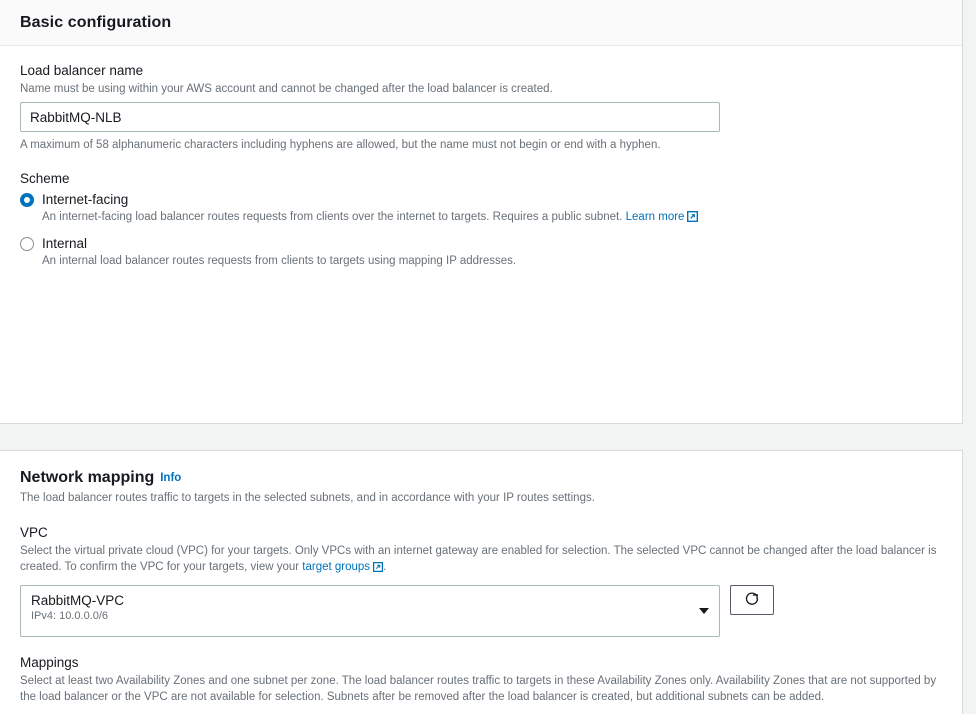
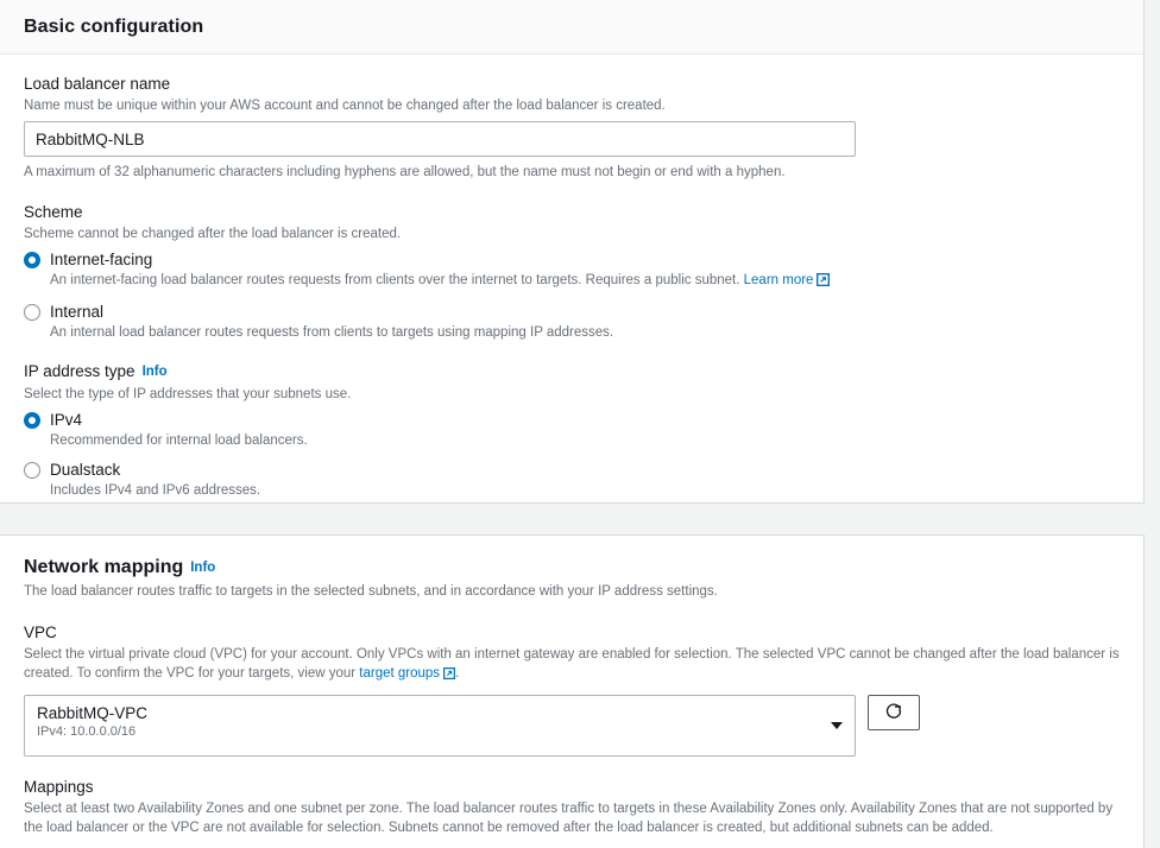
  Basic configuration
  Load balancer name
- Name must be using within your AWS account and cannot be changed after the load balancer is created.
+ Name must be unique within your AWS account and cannot be changed after the load balancer is created.
  RabbitMQ-NLB
- A maximum of 58 alphanumeric characters including hyphens are allowed, but the name must not begin or end with a hyphen.
+ A maximum of 32 alphanumeric characters including hyphens are allowed, but the name must not begin or end with a hyphen.
  Scheme
+ Scheme cannot be changed after the load balancer is created.
  Internet-facing
  An internet-facing load balancer routes requests from clients over the internet to targets. Requires a public subnet. Learn more
  Internal
  An internal load balancer routes requests from clients to targets using mapping IP addresses.
+ IP address type Info
+ Select the type of IP addresses that your subnets use.
+ IPv4
+ Recommended for internal load balancers.
+ Dualstack
+ Includes IPv4 and IPv6 addresses.
  Network mapping Info
- The load balancer routes traffic to targets in the selected subnets, and in accordance with your IP routes settings.
+ The load balancer routes traffic to targets in the selected subnets, and in accordance with your IP address settings.
  VPC
- Select the virtual private cloud (VPC) for your targets. Only VPCs with an internet gateway are enabled for selection. The selected VPC cannot be changed after the load balancer is created. To confirm the VPC for your targets, view your target groups .
+ Select the virtual private cloud (VPC) for your account. Only VPCs with an internet gateway are enabled for selection. The selected VPC cannot be changed after the load balancer is created. To confirm the VPC for your targets, view your target groups .
  RabbitMQ-VPC
- IPv4: 10.0.0.0/6
+ IPv4: 10.0.0.0/16
  Mappings
- Select at least two Availability Zones and one subnet per zone. The load balancer routes traffic to targets in these Availability Zones only. Availability Zones that are not supported by the load balancer or the VPC are not available for selection. Subnets after be removed after the load balancer is created, but additional subnets can be added.
+ Select at least two Availability Zones and one subnet per zone. The load balancer routes traffic to targets in these Availability Zones only. Availability Zones that are not supported by the load balancer or the VPC are not available for selection. Subnets cannot be removed after the load balancer is created, but additional subnets can be added.
